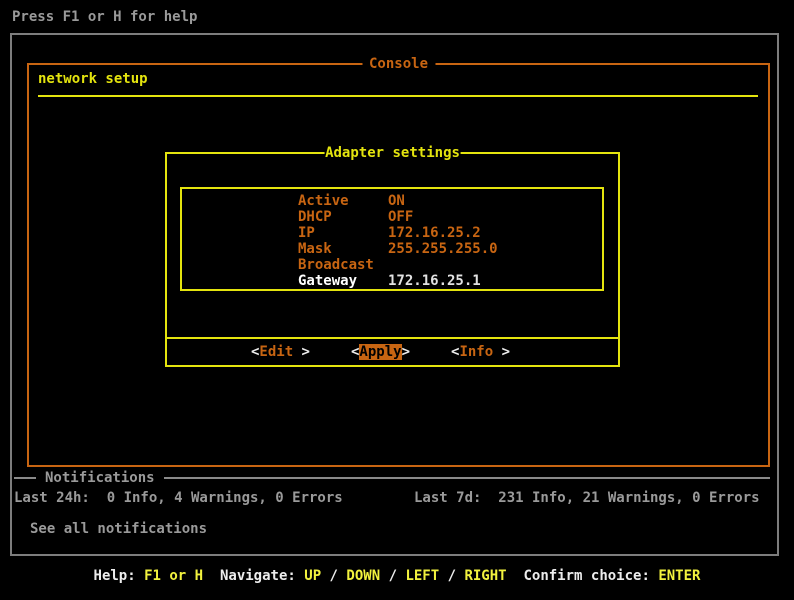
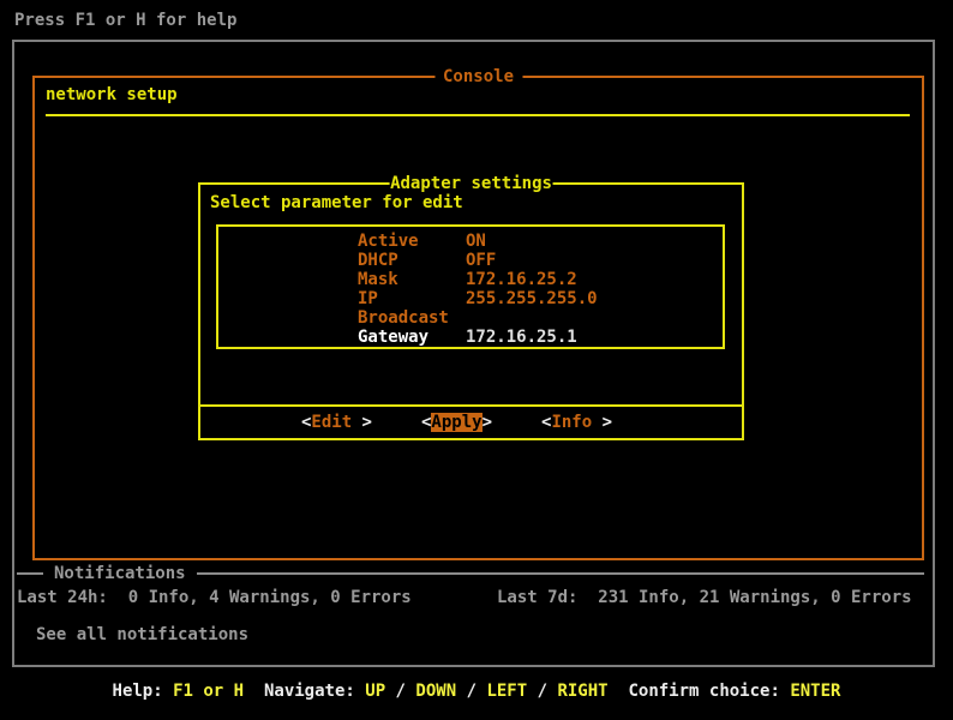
  Press F1 or H for help
  Console
  network setup
  Adapter settings
+ Select parameter for edit
  Active
  ON
  DHCP
  OFF
- IP
+ Mask
  172.16.25.2
- Mask
+ IP
  255.255.255.0
  Broadcast
  Gateway
  172.16.25.1
  <Edit >
  <Apply>
  <Info >
  Notifications
  Last 24h: 0 Info, 4 Warnings, 0 Errors
  Last 7d: 231 Info, 21 Warnings, 0 Errors
  See all notifications
  Help:
  F1 or H
  Navigate:
  UP
  /
  DOWN
  /
  LEFT
  /
  RIGHT
  Confirm choice:
  ENTER
